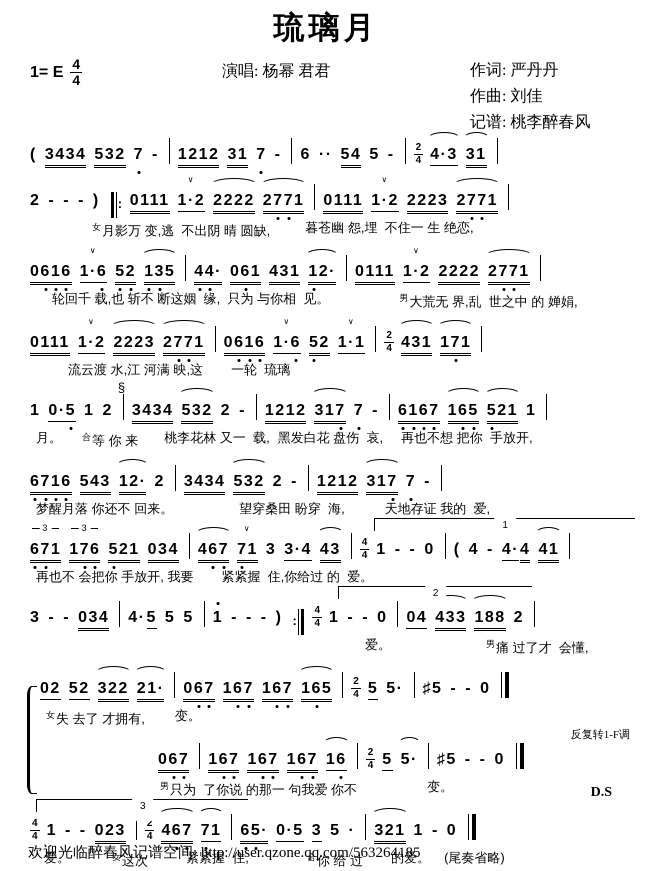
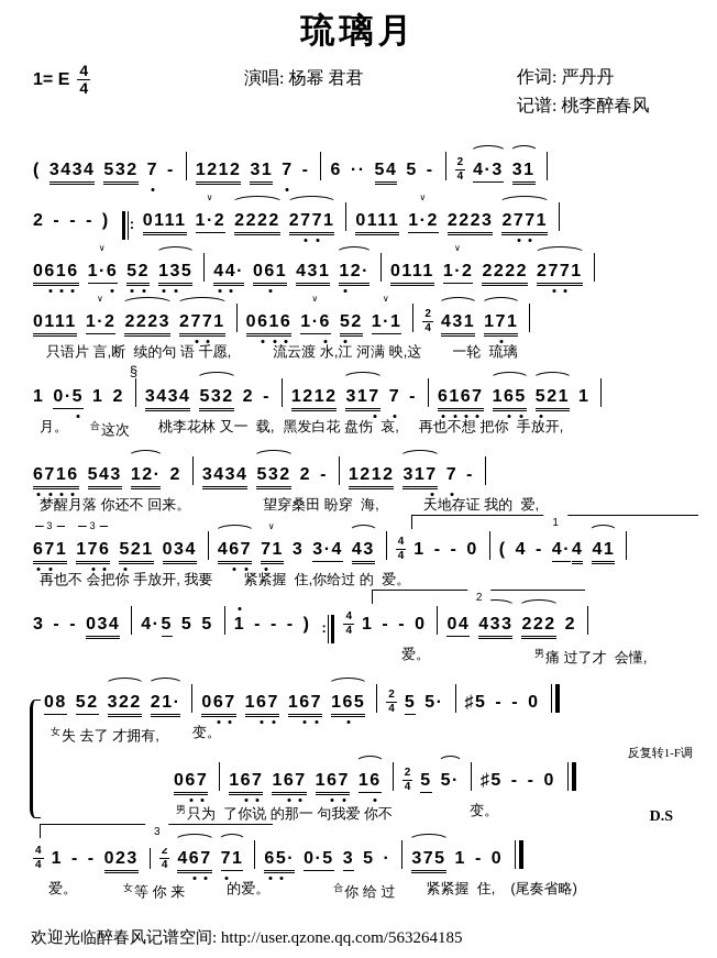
  琉璃月
  1= E
  4
  4
  演唱: 杨幂 君君
  作词: 严丹丹
- 作曲: 刘佳
  记谱: 桃李醉春风
  ( 3434 532 7 - 1212 31 7 - 6 ·· 54 5 -
  2
  4
  4·3 31
  2 - - - ) : 0111 1·2
  ∨
  2222 2771 0111 1·2
  ∨
  2223 2771
- 女月影万 变,逃 不出阴 晴 圆缺,
- 暮苍幽 怨,埋 不住一 生 绝恋,
  0616 1·6
  ∨
  52 135 44· 061 431 12· 0111 1·2
  ∨
  2222 2771
- 轮回千 载,也 斩不 断这姻 缘, 只为 与你相 见。
- 男大荒无 界,乱 世之中 的 婵娟,
  0111 1·2
  ∨
  2223 2771 0616 1·6
  ∨
  52 1·1
  ∨
  2
  4
  431 171
+ 只语片 言,断 续的句 语 千愿,
  流云渡 水,江 河满 映,这
  一轮 琉璃
  1 0·5 1 2
  §
  3434 532 2 - 1212 317 7 - 6167 165 521 1
  月。
- 合等 你 来
+ 合这次
  桃李花林 又一 载,
  黑发白花 盘伤 哀,
  再也不想 把你 手放开,
  6716 543 12· 2 3434 532 2 - 1212 317 7 -
  梦醒月落 你还不 回来。
  望穿桑田 盼穿 海,
  天地存证 我的 爱,
  1
  671
  3
  176
  3
  521 034 467 71
  ∨
  3 3·4 43
  4
  4
  1 - - 0 ( 4 - 4·4 41
  再也不 会把你 手放开, 我要
  紧紧握 住,你给过 的 爱。
  2
  3 - - 034 4·5 5 5 1 - - - ) :
  4
  4
- 1 - - 0 04 433 188 2
+ 1 - - 0 04 433 222 2
  爱。
  男痛 过了才 会懂,
- 02 52 322 21· 067 167 167 165
+ 08 52 322 21· 067 167 167 165
  2
  4
  5 5· ♯5 - - 0
  女失 去了 才拥有,
  变。
  067 167 167 167 16
  2
  4
  5 5· ♯5 - - 0
  男只为 了你说 的那一 句我爱 你不
  变。
  反复转1-F调
  D.S
  3
  4
  4
  1 - - 023
  2
  4
- 467 71 65· 0·5 3 5 · 321 1 - 0
+ 467 71 65· 0·5 3 5 · 375 1 - 0
  爱。
- 女这次
+ 女等 你 来
- 紧紧握 住,
+ 的爱。
  合你 给 过
- 的爱。
+ 紧紧握 住,
  (尾奏省略)
  欢迎光临醉春风记谱空间: http://user.qzone.qq.com/563264185
